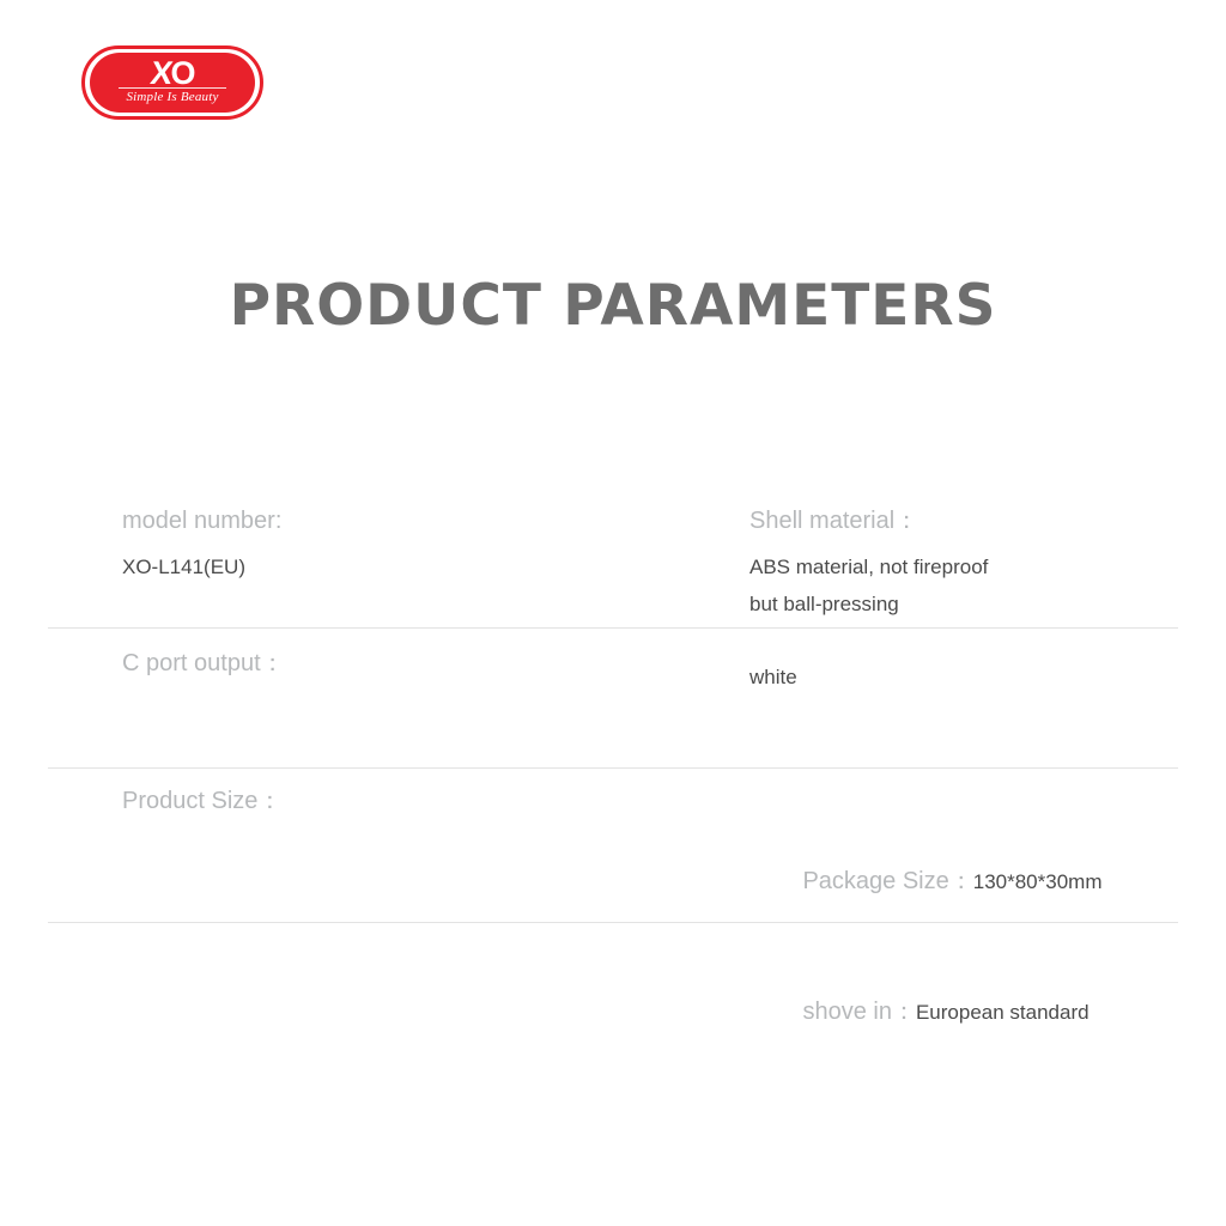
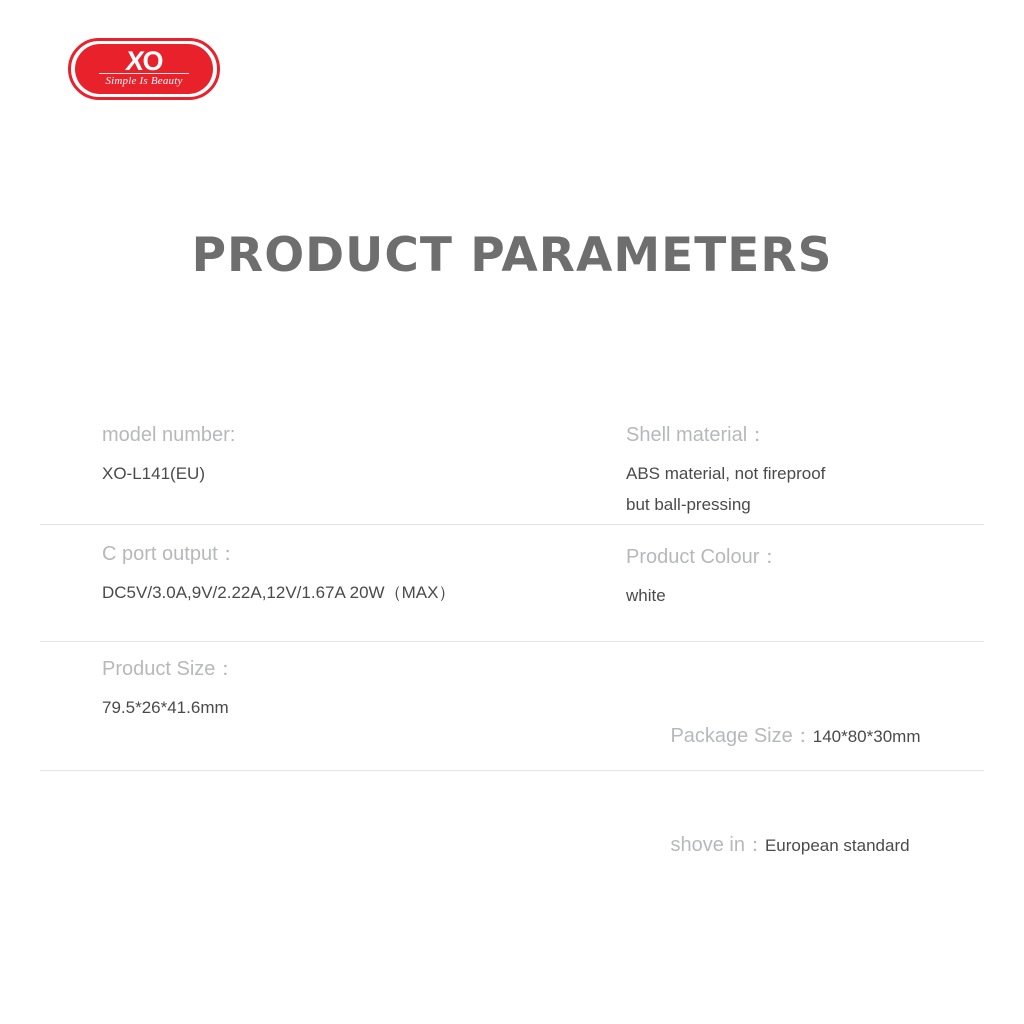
  Simple Is Beauty
  PRODUCT PARAMETERS
  model number:
  XO-L141(EU)
  Shell material：
  ABS material, not fireproof
  but ball-pressing
  C port output：
+ DC5V/3.0A,9V/2.22A,12V/1.67A 20W（MAX）
+ Product Colour：
  white
  Product Size：
+ 79.5*26*41.6mm
- Package Size：130*80*30mm
+ Package Size：140*80*30mm
  shove in：European standard
